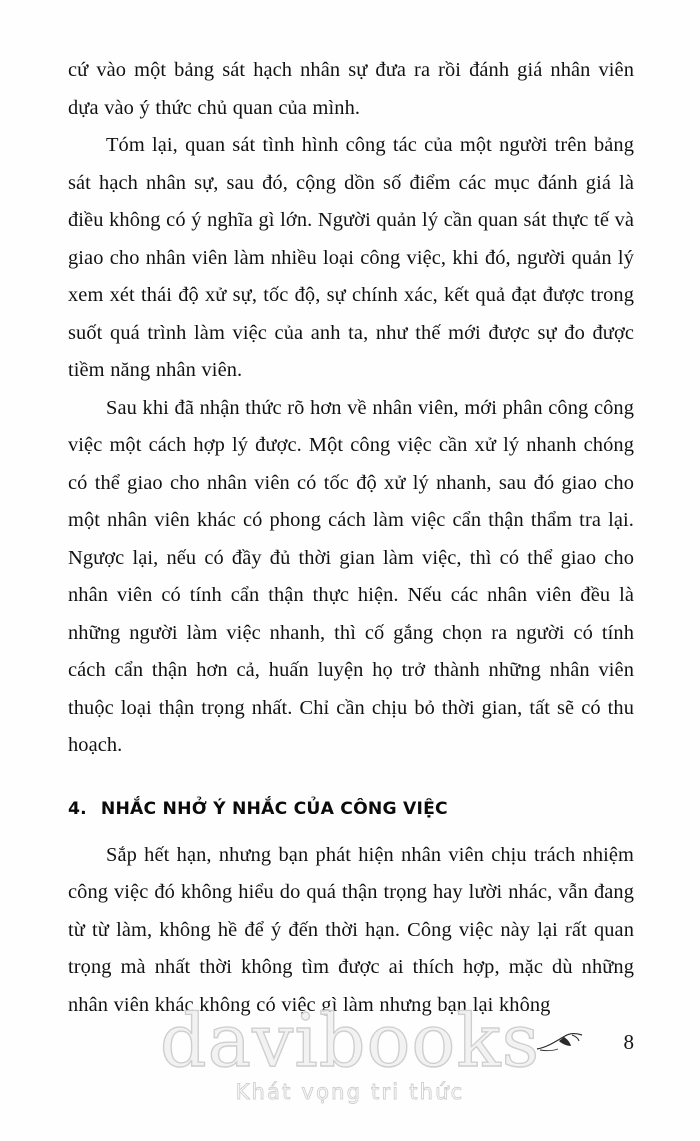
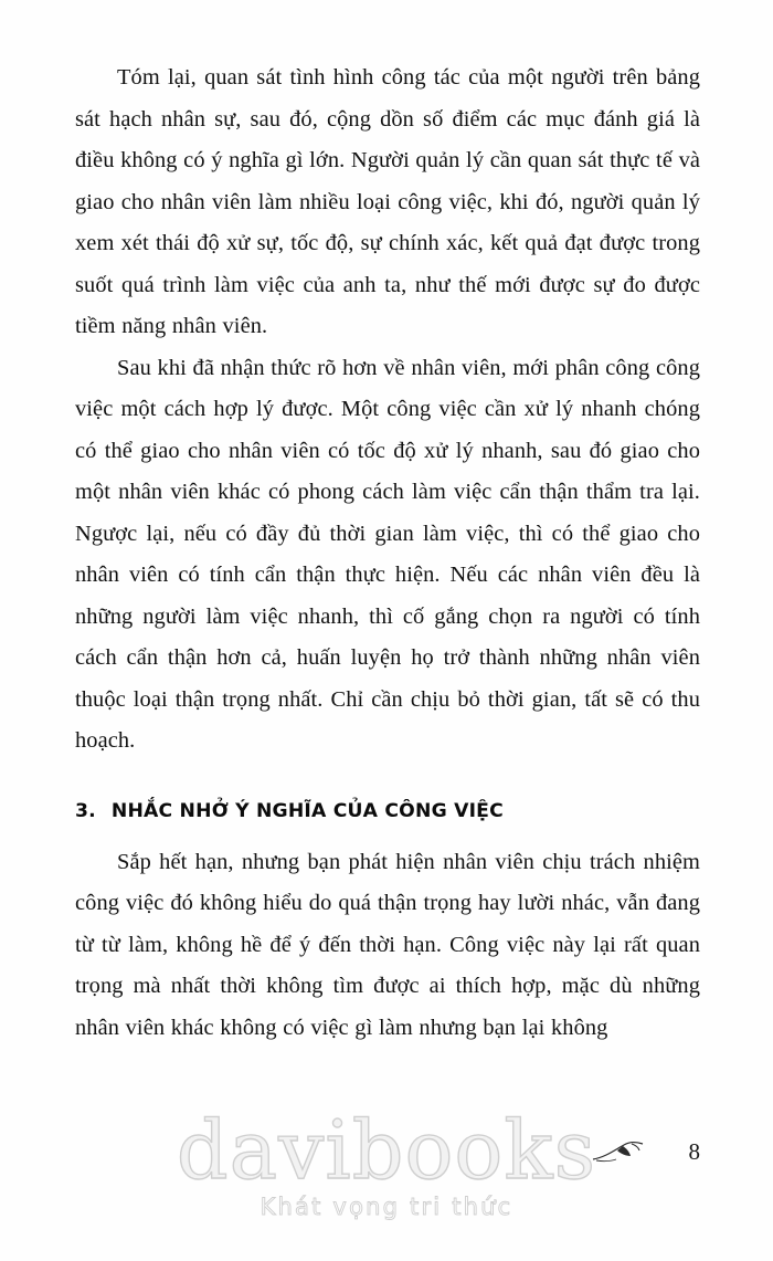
- cứ vào một bảng sát hạch nhân sự đưa ra rồi đánh giá nhân viên dựa vào ý thức chủ quan của mình.
  Tóm lại, quan sát tình hình công tác của một người trên bảng sát hạch nhân sự, sau đó, cộng dồn số điểm các mục đánh giá là điều không có ý nghĩa gì lớn. Người quản lý cần quan sát thực tế và giao cho nhân viên làm nhiều loại công việc, khi đó, người quản lý xem xét thái độ xử sự, tốc độ, sự chính xác, kết quả đạt được trong suốt quá trình làm việc của anh ta, như thế mới được sự đo được tiềm năng nhân viên.
  Sau khi đã nhận thức rõ hơn về nhân viên, mới phân công công việc một cách hợp lý được. Một công việc cần xử lý nhanh chóng có thể giao cho nhân viên có tốc độ xử lý nhanh, sau đó giao cho một nhân viên khác có phong cách làm việc cẩn thận thẩm tra lại. Ngược lại, nếu có đầy đủ thời gian làm việc, thì có thể giao cho nhân viên có tính cẩn thận thực hiện. Nếu các nhân viên đều là những người làm việc nhanh, thì cố gắng chọn ra người có tính cách cẩn thận hơn cả, huấn luyện họ trở thành những nhân viên thuộc loại thận trọng nhất. Chỉ cần chịu bỏ thời gian, tất sẽ có thu hoạch.
- 4.
+ 3.
- NHẮC NHỞ Ý NHẮC CỦA CÔNG VIỆC
+ NHẮC NHỞ Ý NGHĨA CỦA CÔNG VIỆC
  Sắp hết hạn, nhưng bạn phát hiện nhân viên chịu trách nhiệm công việc đó không hiểu do quá thận trọng hay lười nhác, vẫn đang từ từ làm, không hề để ý đến thời hạn. Công việc này lại rất quan trọng mà nhất thời không tìm được ai thích hợp, mặc dù những nhân viên khác không có việc gì làm nhưng bạn lại không
  8
  davibooks
  Khát vọng tri thức
